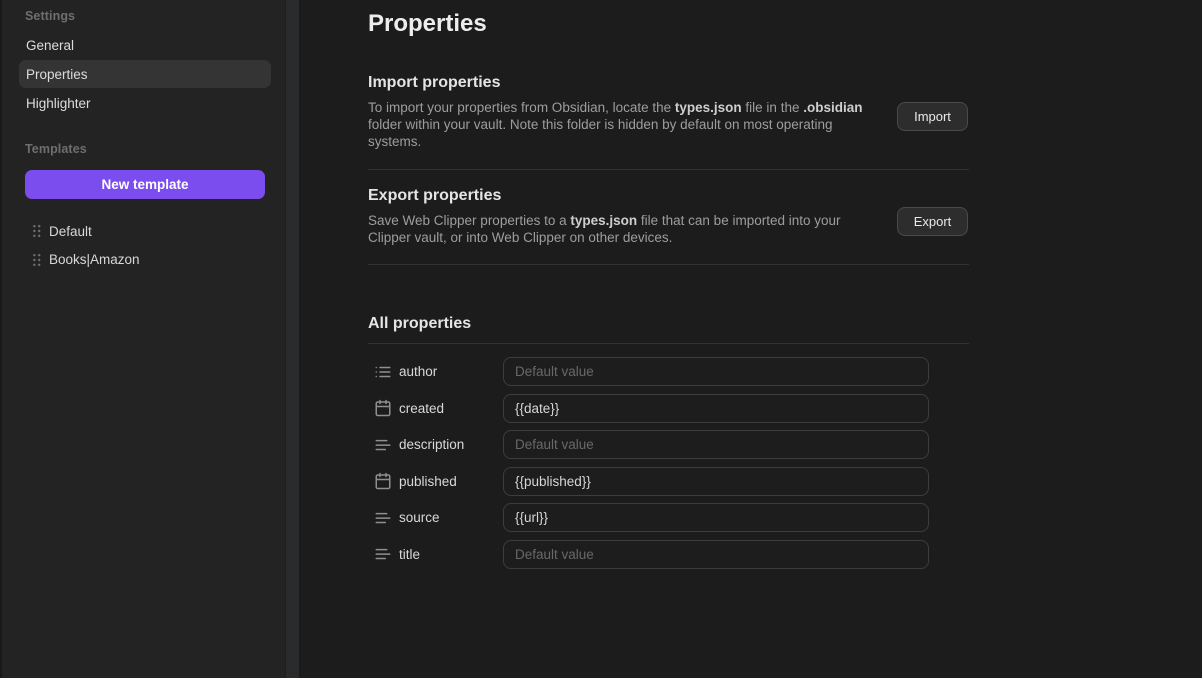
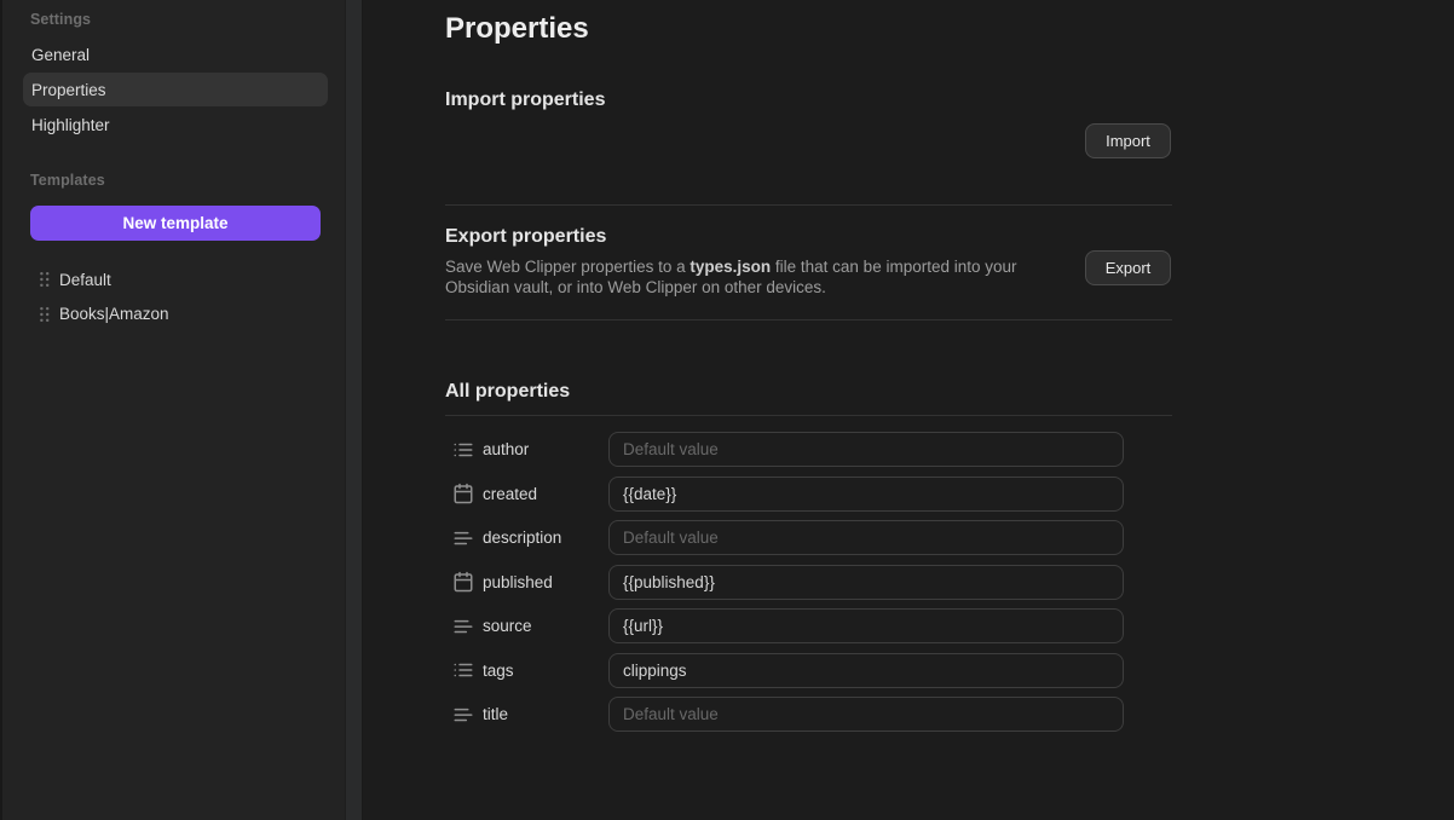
  Settings
  General
  Properties
  Highlighter
  Templates
  New template
  Default
  Books|Amazon
  Properties
  Import properties
- To import your properties from Obsidian, locate the types.json file in the .obsidian folder within your vault. Note this folder is hidden by default on most operating systems.
  Import
  Export properties
- Save Web Clipper properties to a types.json file that can be imported into your Clipper vault, or into Web Clipper on other devices.
+ Save Web Clipper properties to a types.json file that can be imported into your Obsidian vault, or into Web Clipper on other devices.
  Export
  All properties
  author
  Default value
  created
  {{date}}
  description
  Default value
  published
  {{published}}
  source
  {{url}}
+ tags
+ clippings
  title
  Default value
